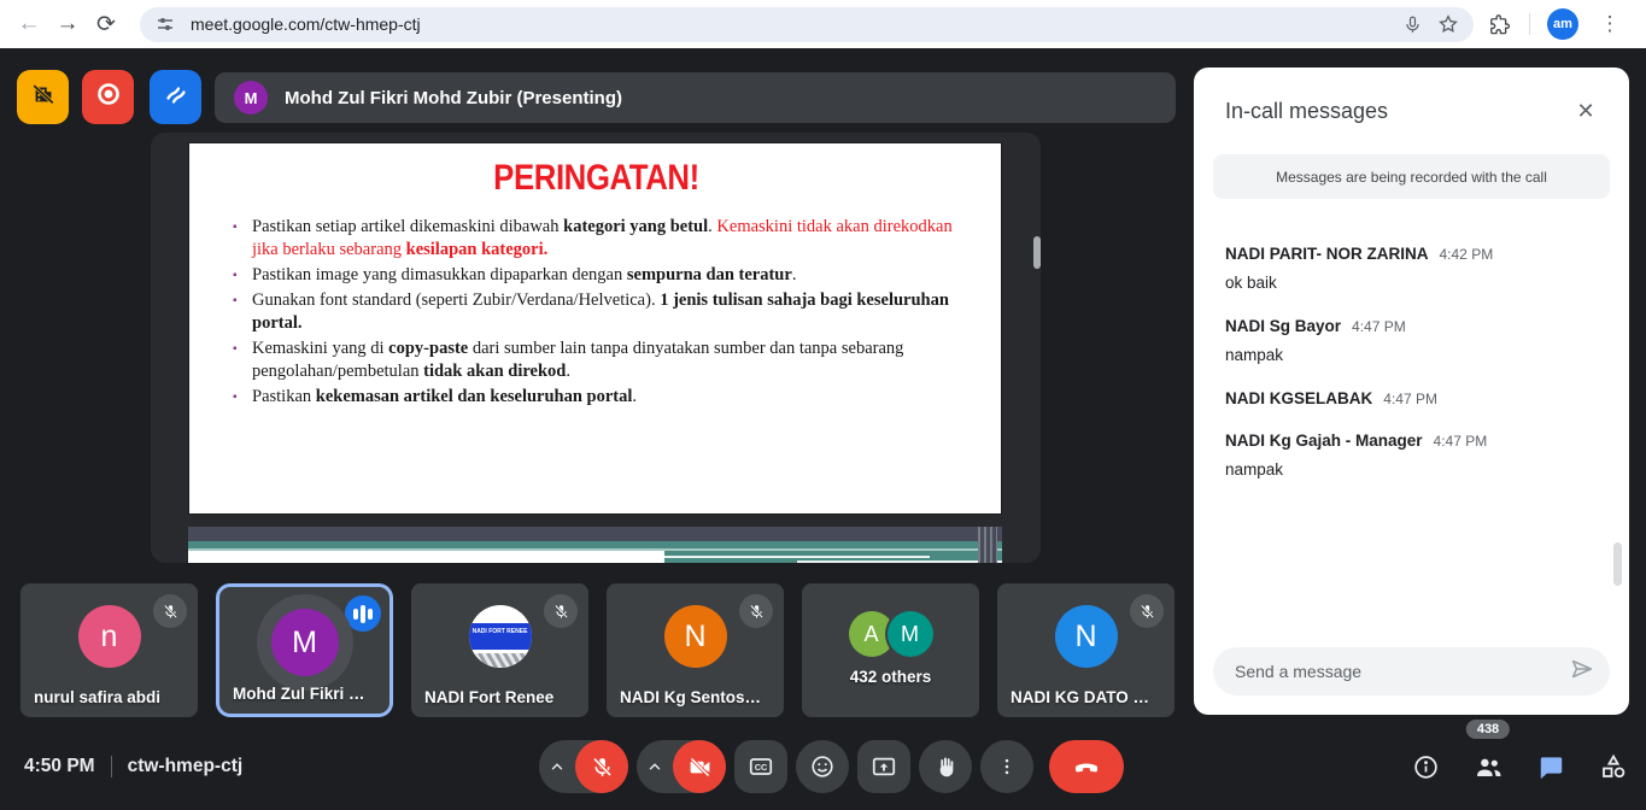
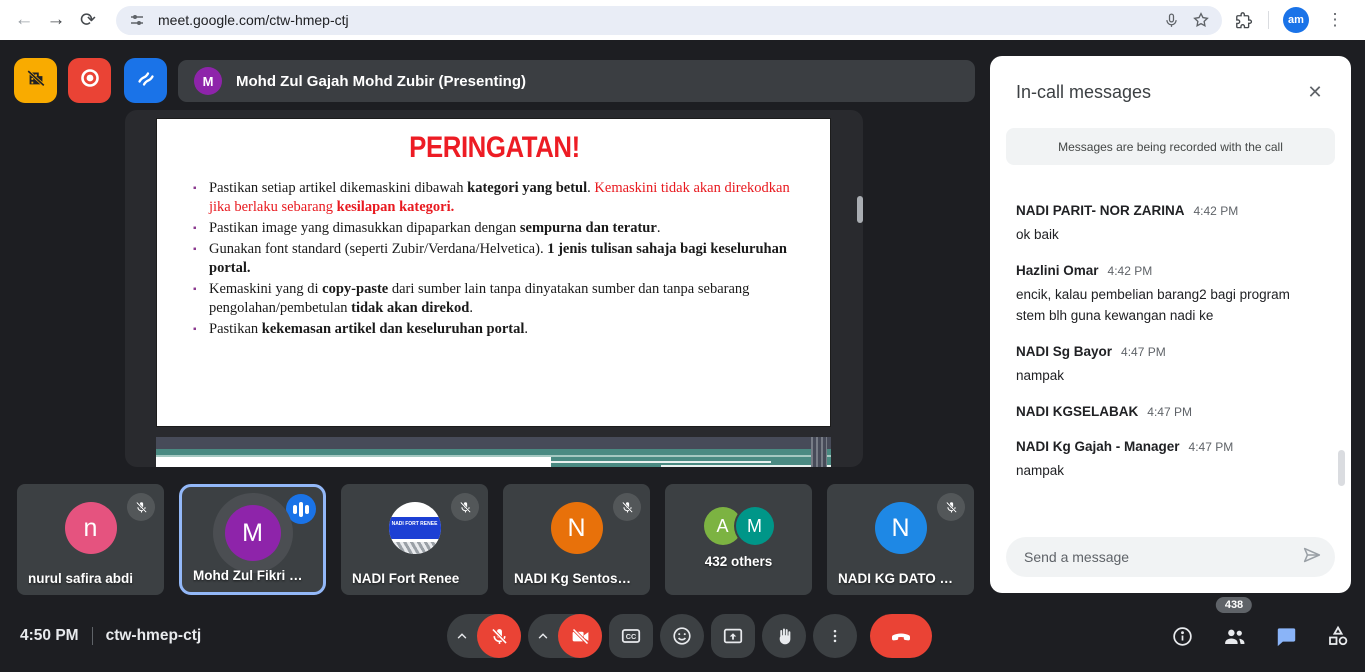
  ←
  →
  ⟳
  meet.google.com/ctw-hmep-ctj
  am
  ⋮
  M
- Mohd Zul Fikri Mohd Zubir (Presenting)
+ Mohd Zul Gajah Mohd Zubir (Presenting)
  PERINGATAN!
  ▪
  Pastikan setiap artikel dikemaskini dibawah kategori yang betul. Kemaskini tidak akan direkodkan jika berlaku sebarang kesilapan kategori.
  ▪
  Pastikan image yang dimasukkan dipaparkan dengan sempurna dan teratur.
  ▪
  Gunakan font standard (seperti Zubir/Verdana/Helvetica). 1 jenis tulisan sahaja bagi keseluruhan portal.
  ▪
  Kemaskini yang di copy-paste dari sumber lain tanpa dinyatakan sumber dan tanpa sebarang pengolahan/pembetulan tidak akan direkod.
  ▪
  Pastikan kekemasan artikel dan keseluruhan portal.
  In-call messages
  ✕
  Messages are being recorded with the call
  NADI PARIT- NOR ZARINA 4:42 PM
  ok baik
+ Hazlini Omar 4:42 PM
+ encik, kalau pembelian barang2 bagi program stem blh guna kewangan nadi ke
  NADI Sg Bayor 4:47 PM
  nampak
  NADI KGSELABAK 4:47 PM
  NADI Kg Gajah - Manager 4:47 PM
  nampak
  Send a message
  n
  nurul safira abdi
  M
  Mohd Zul Fikri …
  NADI Fort Renee
  N
  NADI Kg Sentos…
  A
  M
  432 others
  N
  NADI KG DATO …
  4:50 PM
  ctw-hmep-ctj
  CC
  438
